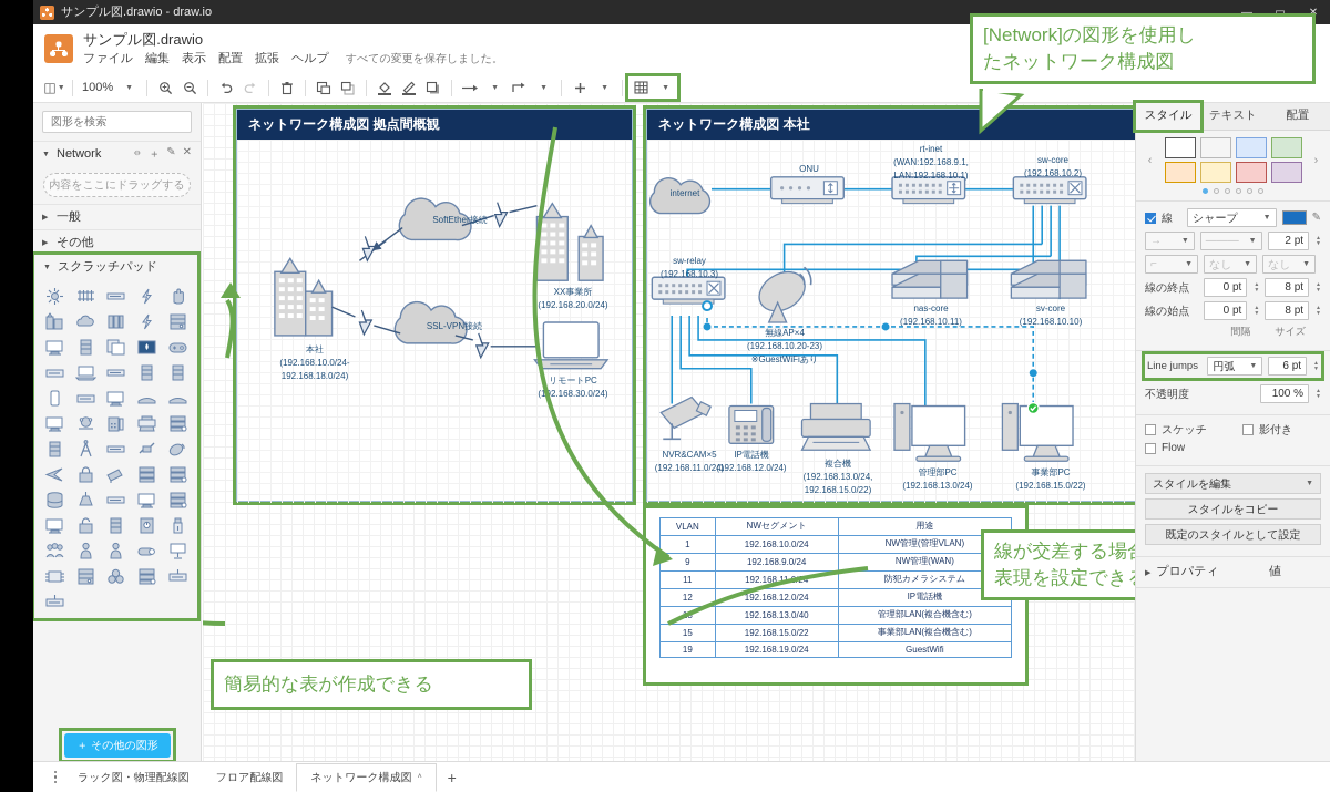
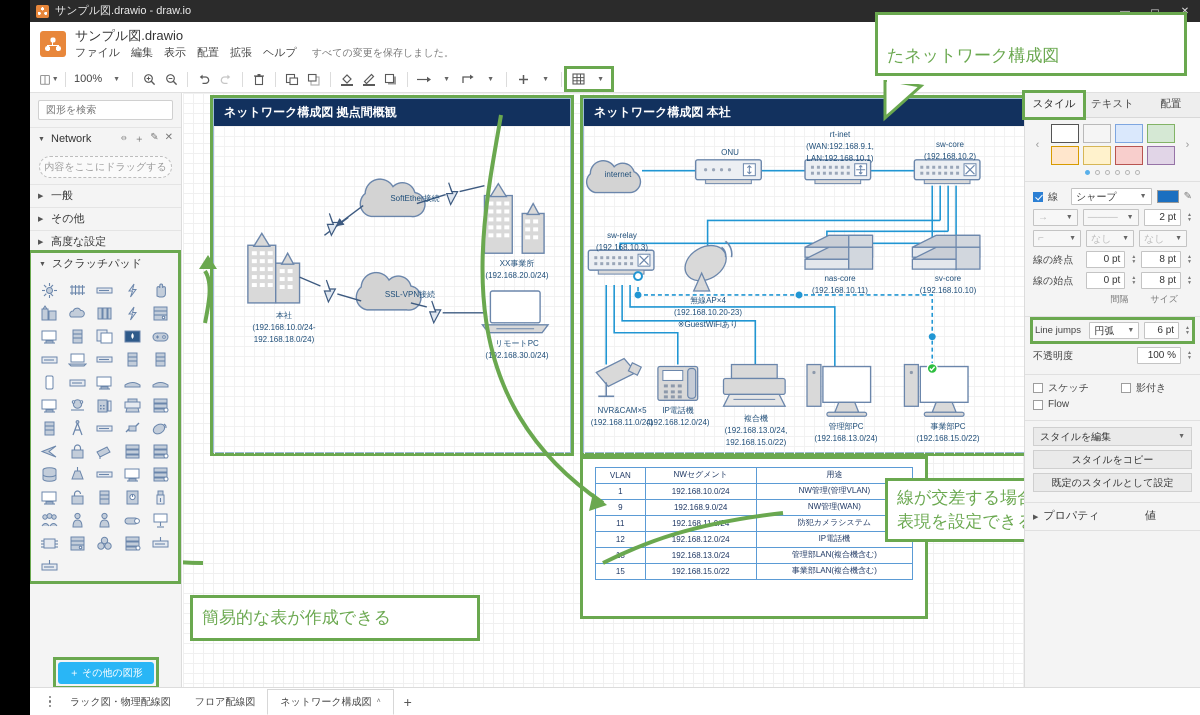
  サンプル図.drawio - draw.io
  —
  ▭
  ✕
  サンプル図.drawio
  ファイル
  編集
  表示
  配置
  拡張
  ヘルプ
  すべての変更を保存しました。
  ◫
  100%
  図形を検索
  Network
  ⦵
  ＋
  ✎
  ✕
  内容をここにドラッグする
  一般
  その他
+ 高度な設定
  スクラッチパッド
  ＋ その他の図形
  ネットワーク構成図 拠点間概観
  本社
  (192.168.10.0/24-
  192.168.18.0/24)
  SoftEther接続
  SSL-VPN接続
  XX事業所
  (192.168.20.0/24)
  リモートPC
  (12.168.30.0/24)
  ネットワーク構成図 本社
  internet
  ONU
  rt-inet
  (WAN:192.168.9.1,
  LAN:192.168.10.1)
  sw-core
  (192.168.10.2)
  sw-relay
  (192.168.10.3)
  無線AP×4
  (192.168.10.20-23)
  ※GuestWiFiあり
  nas-core
  (192.168.10.11)
  sv-core
  (192.168.10.10)
  NVR&CAM×5
  (192.168.11.0/24)
  IP電話機
  (192.168.12.0/24)
  複合機
  (192.168.13.0/24,
  192.168.15.0/22)
  管理部PC
  (192.168.13.0/24)
  事業部PC
  (192.168.15.0/22)
  VLAN	NWセグメント	用途
  1	192.168.10.0/24	NW管理(管理VLAN)
  9	192.168.9.0/24	NW管理(WAN)
  11	192.168.14	防犯カメラシステム
  12	192.168.12.0/24	IP電話機
- 	192.168.13.0/40	管理部LAN(複合機含む)
+ 	192.168.13.0/24	管理部LAN(複合機含む)
  15	192.168.15.0/22	事業部LAN(複合機含む)
- 19	192.168.19.0/24	GuestWifi
- [Network]の図形を使用し
  たネットワーク構成図
  線が交差する場
  表現を設定でき
  簡易的な表が作成できる
  スタイル
  テキスト
  配置
  ‹
  ›
  線
  シャープ
  ✎
  →
  ———
  2 pt
  ⌐
  なし
  なし
  線の終点
  0 pt
  8 pt
  線の始点
  0 pt
  8 pt
  間隔
  サイズ
  Line jumps
  円弧
  6 pt
  不透明度
  100 %
  スケッチ
  影付き
  Flow
  スタイルを編集
  スタイルをコピー
  既定のスタイルとして設定
  プロパティ
  値
  ラック図・物理配線図
  フロア配線図
  ネットワーク構成図
  +
